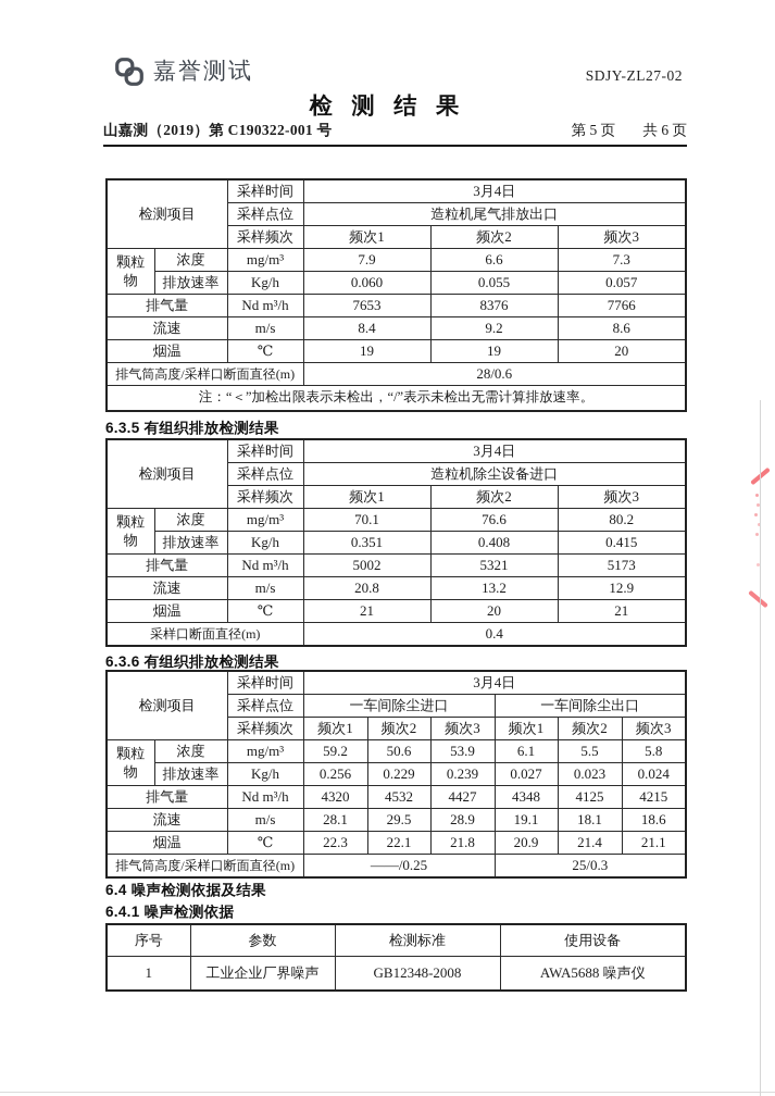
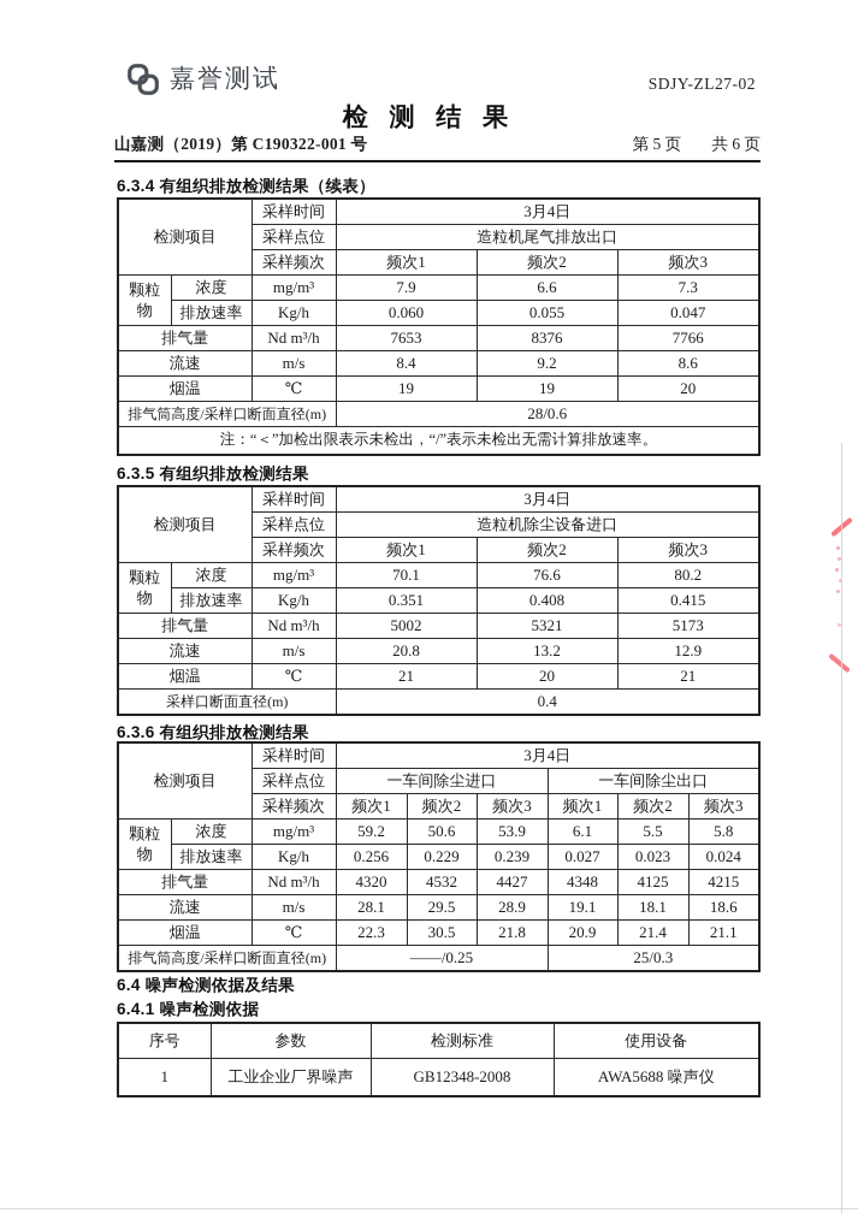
  嘉誉测试
  SDJY-ZL27-02
  检 测 结 果
  山嘉测（2019）第 C190322-001 号
  第 5 页 共 6 页
+ 6.3.4 有组织排放检测结果（续表）
  检测项目	采样时间	3月4日
  采样点位	造粒机尾气排放出口
  采样频次	频次1	频次2	频次3
  颗粒物	浓度	mg/m³	7.9	6.6	7.3
- 排放速率	Kg/h	0.060	0.055	0.057
+ 排放速率	Kg/h	0.060	0.055	0.047
  排气量	Nd m³/h	7653	8376	7766
  流速	m/s	8.4	9.2	8.6
  烟温	℃	19	19	20
  排气筒高度/采样口断面直径(m)	28/0.6
  注：“＜”加检出限表示未检出，“/”表示未检出无需计算排放速率。
  6.3.5 有组织排放检测结果
  检测项目	采样时间	3月4日
  采样点位	造粒机除尘设备进口
  采样频次	频次1	频次2	频次3
  颗粒物	浓度	mg/m³	70.1	76.6	80.2
  排放速率	Kg/h	0.351	0.408	0.415
  排气量	Nd m³/h	5002	5321	5173
  流速	m/s	20.8	13.2	12.9
  烟温	℃	21	20	21
  采样口断面直径(m)	0.4
  6.3.6 有组织排放检测结果
  检测项目	采样时间	3月4日
  采样点位	一车间除尘进口	一车间除尘出口
  采样频次	频次1	频次2	频次3	频次1	频次2	频次3
  颗粒物	浓度	mg/m³	59.2	50.6	53.9	6.1	5.5	5.8
  排放速率	Kg/h	0.256	0.229	0.239	0.027	0.023	0.024
  排气量	Nd m³/h	4320	4532	4427	4348	4125	4215
  流速	m/s	28.1	29.5	28.9	19.1	18.1	18.6
- 烟温	℃	22.3	22.1	21.8	20.9	21.4	21.1
+ 烟温	℃	22.3	30.5	21.8	20.9	21.4	21.1
  排气筒高度/采样口断面直径(m)	——/0.25	25/0.3
  6.4 噪声检测依据及结果
  6.4.1 噪声检测依据
  序号	参数	检测标准	使用设备
  1	工业企业厂界噪声	GB12348-2008	AWA5688 噪声仪
